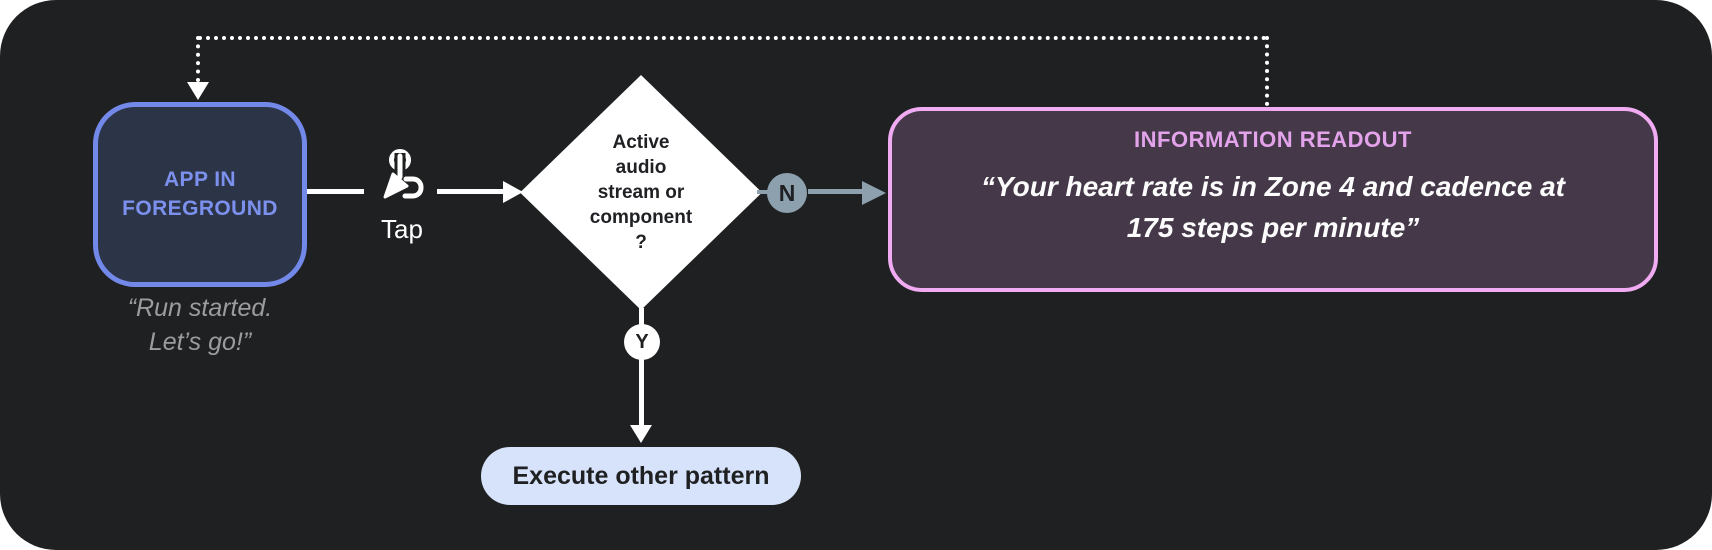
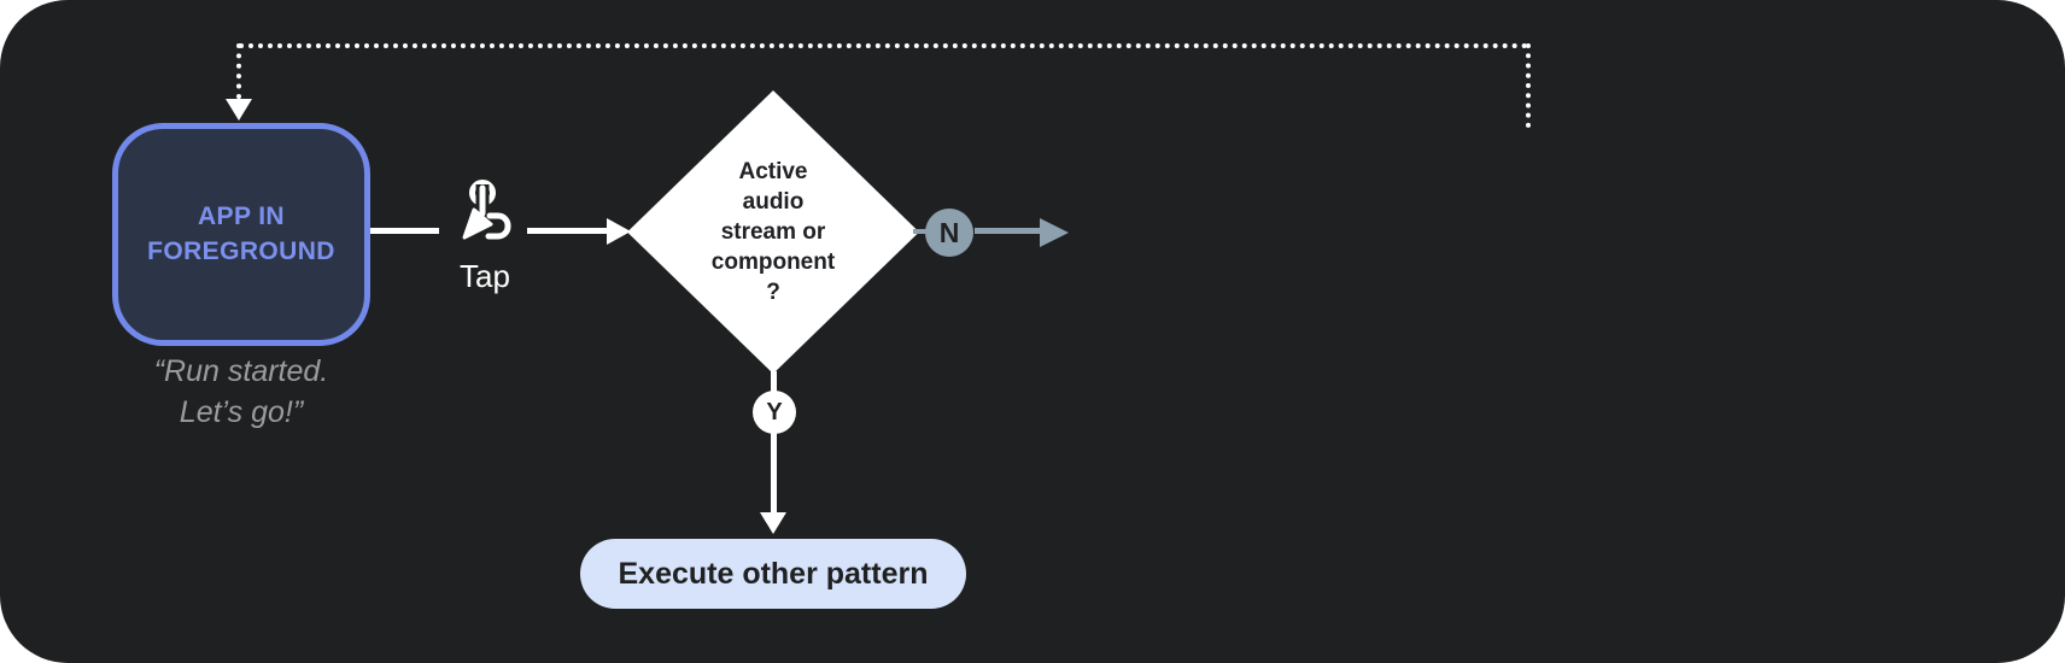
  APP IN
  FOREGROUND
  “Run started.
  Let’s go!”
  Tap
  Active
  audio
  stream or
  component
  ?
  N
- INFORMATION READOUT
- “Your heart rate is in Zone 4 and cadence at
- 175 steps per minute”
  Y
  Execute other pattern
